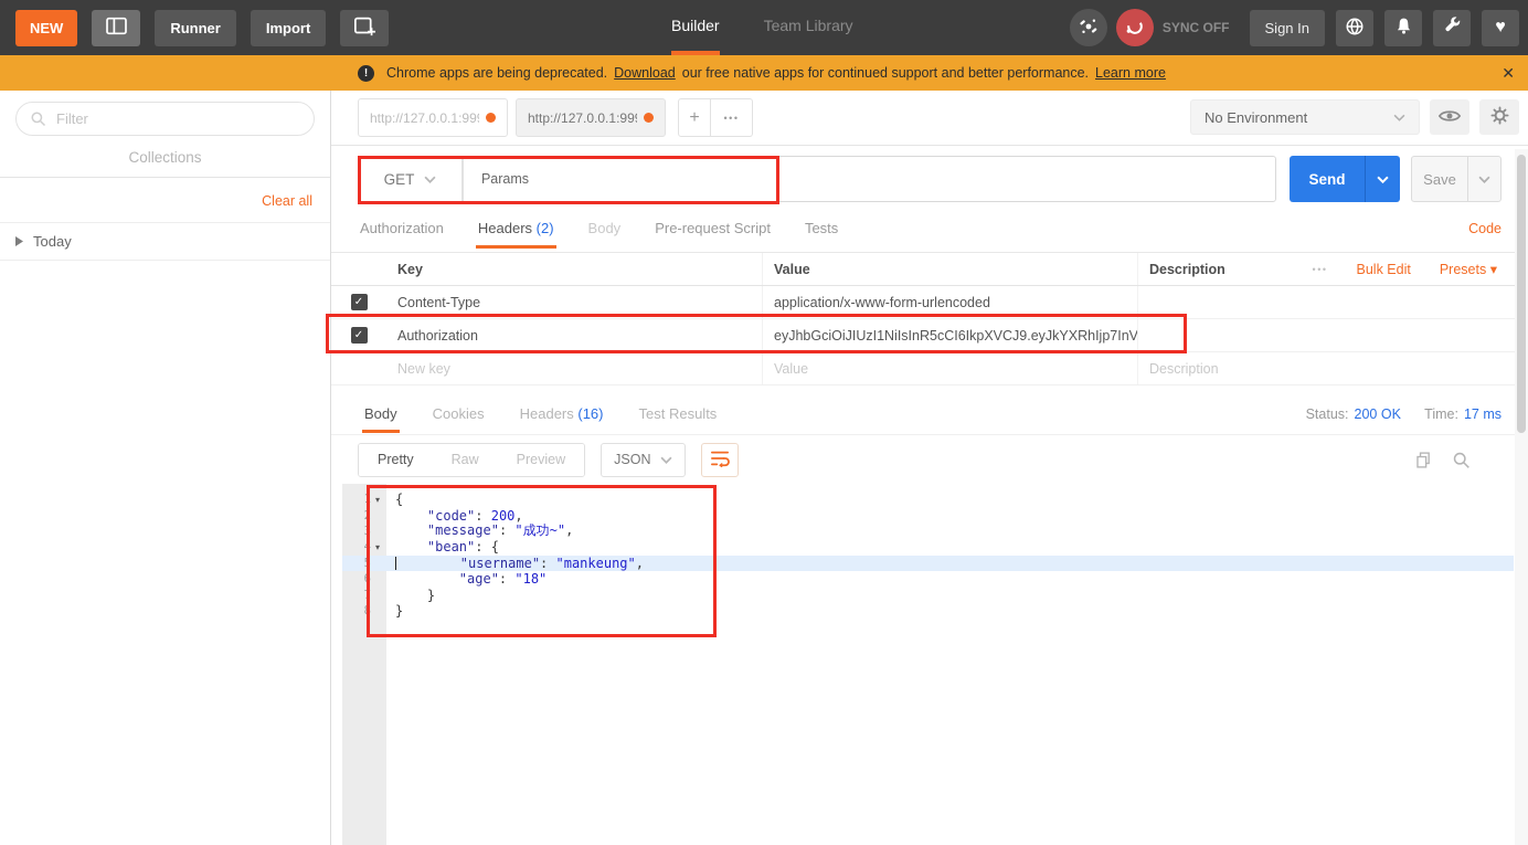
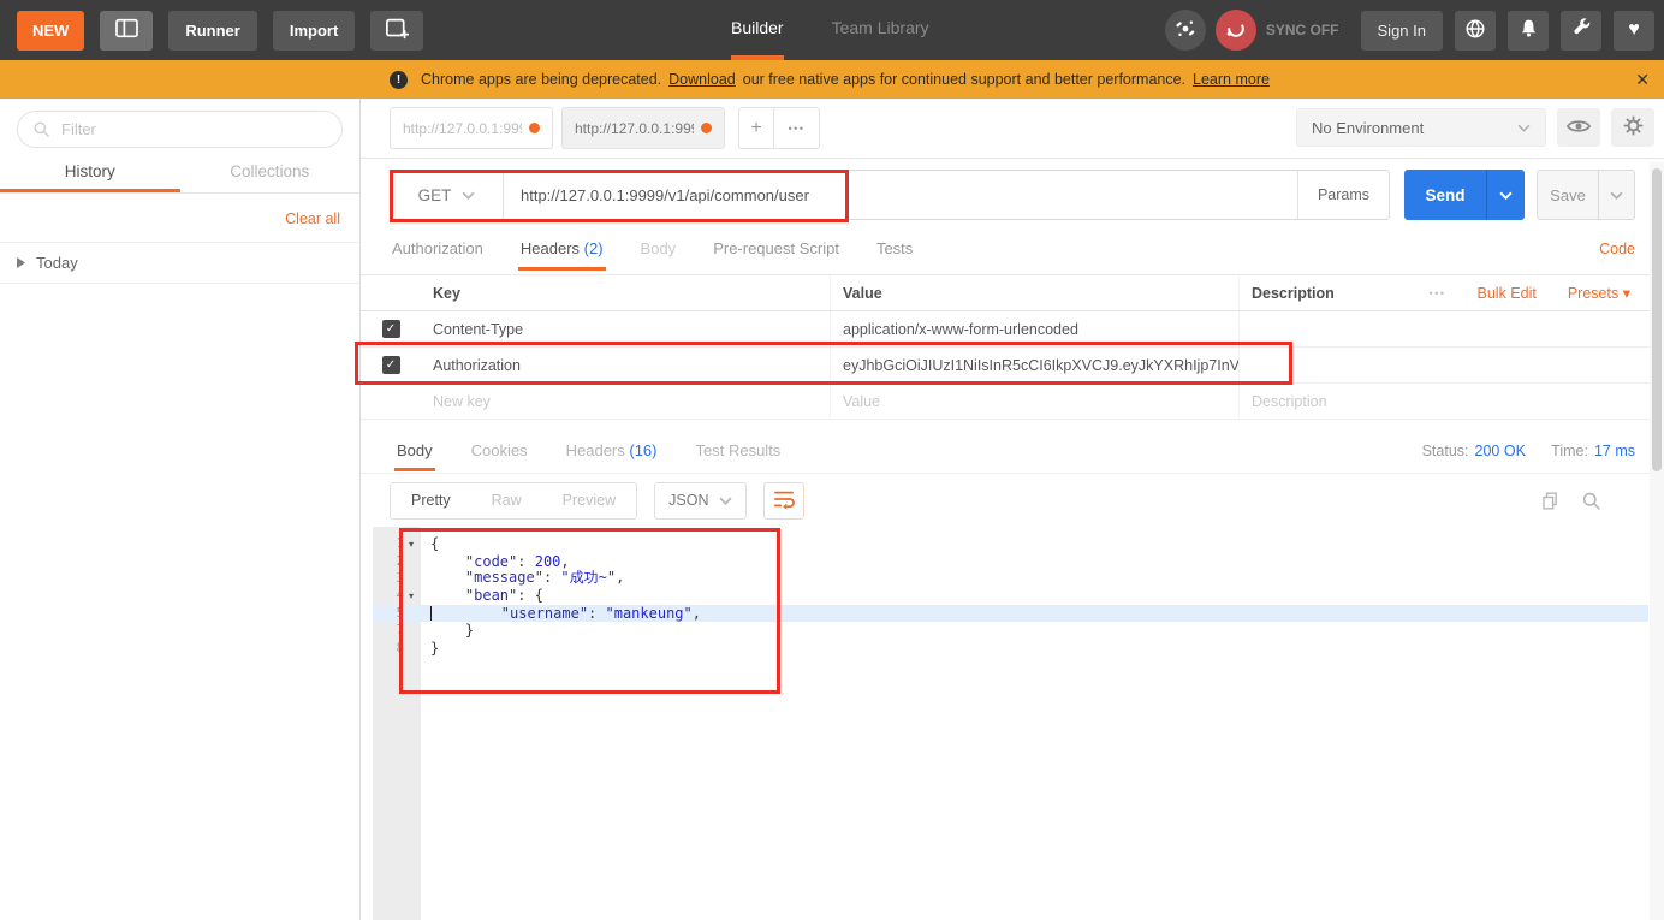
  NEW
  Runner
  Import
  Builder
  Team Library
  SYNC OFF
  Sign In
  ♥
  !
  Chrome apps are being deprecated.
  Download
  our free native apps for continued support and better performance.
  Learn more
  ✕
  Filter
+ History
  Collections
  Clear all
  Today
  http://127.0.0.1:99
  http://127.0.0.1:99
  +
  •••
  No Environment
  GET
+ http://127.0.0.1:9999/v1/api/common/user
  Params
  Send
  Save
  Authorization
  Headers (2)
  Body
  Pre-request Script
  Tests
  Code
  Key
  Value
  Description
  •••
  Bulk Edit
  Presets ▾
  ✓
  Content-Type
  application/x-www-form-urlencoded
  ✓
  Authorization
  eyJhbGciOiJIUzI1NiIsInR5cCI6IkpXVCJ9.eyJkYXRhIjp7InV
  New key
  Value
  Description
  Body
  Cookies
  Headers (16)
  Test Results
  Status: 200 OK Time: 17 ms
  Pretty
  Raw
  Preview
  JSON
  1
  ▾
  {
  2
  "code": 200,
  3
  "message": "成功~",
  4
  ▾
  "bean": {
  5
  "username": "mankeung",
- 6
- "age": "18"
  7
  }
  8
  }
